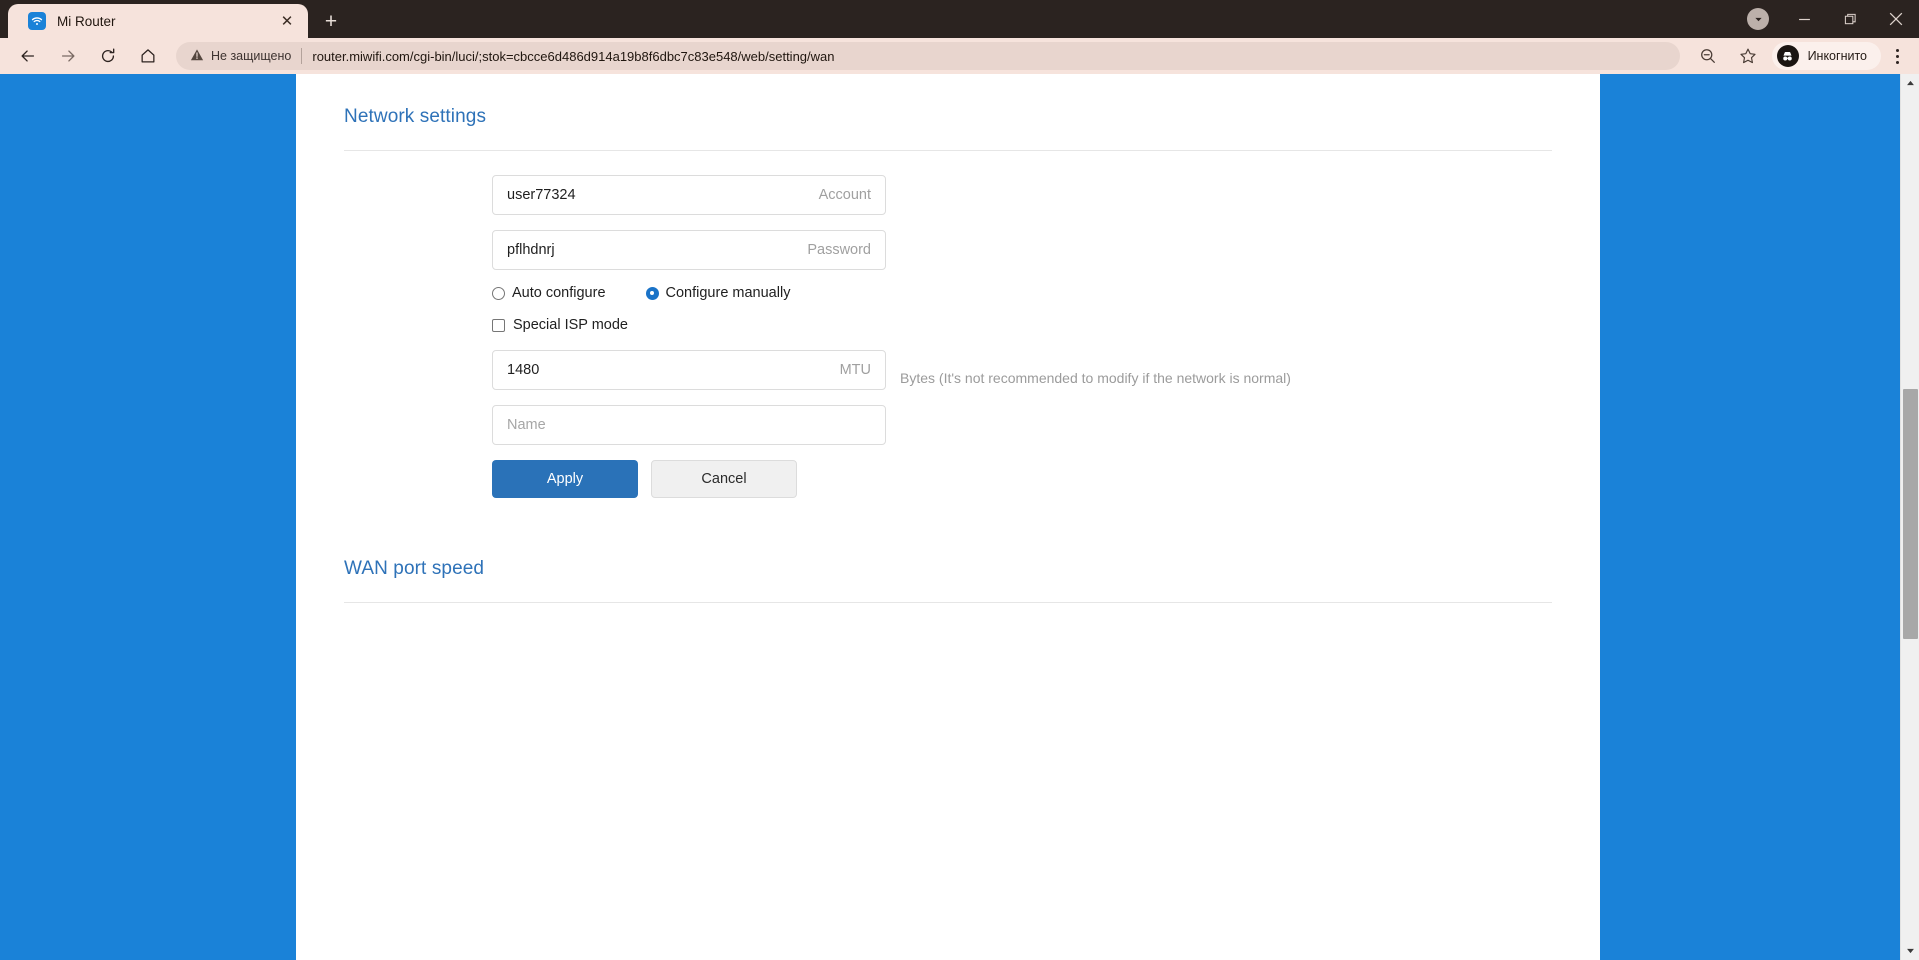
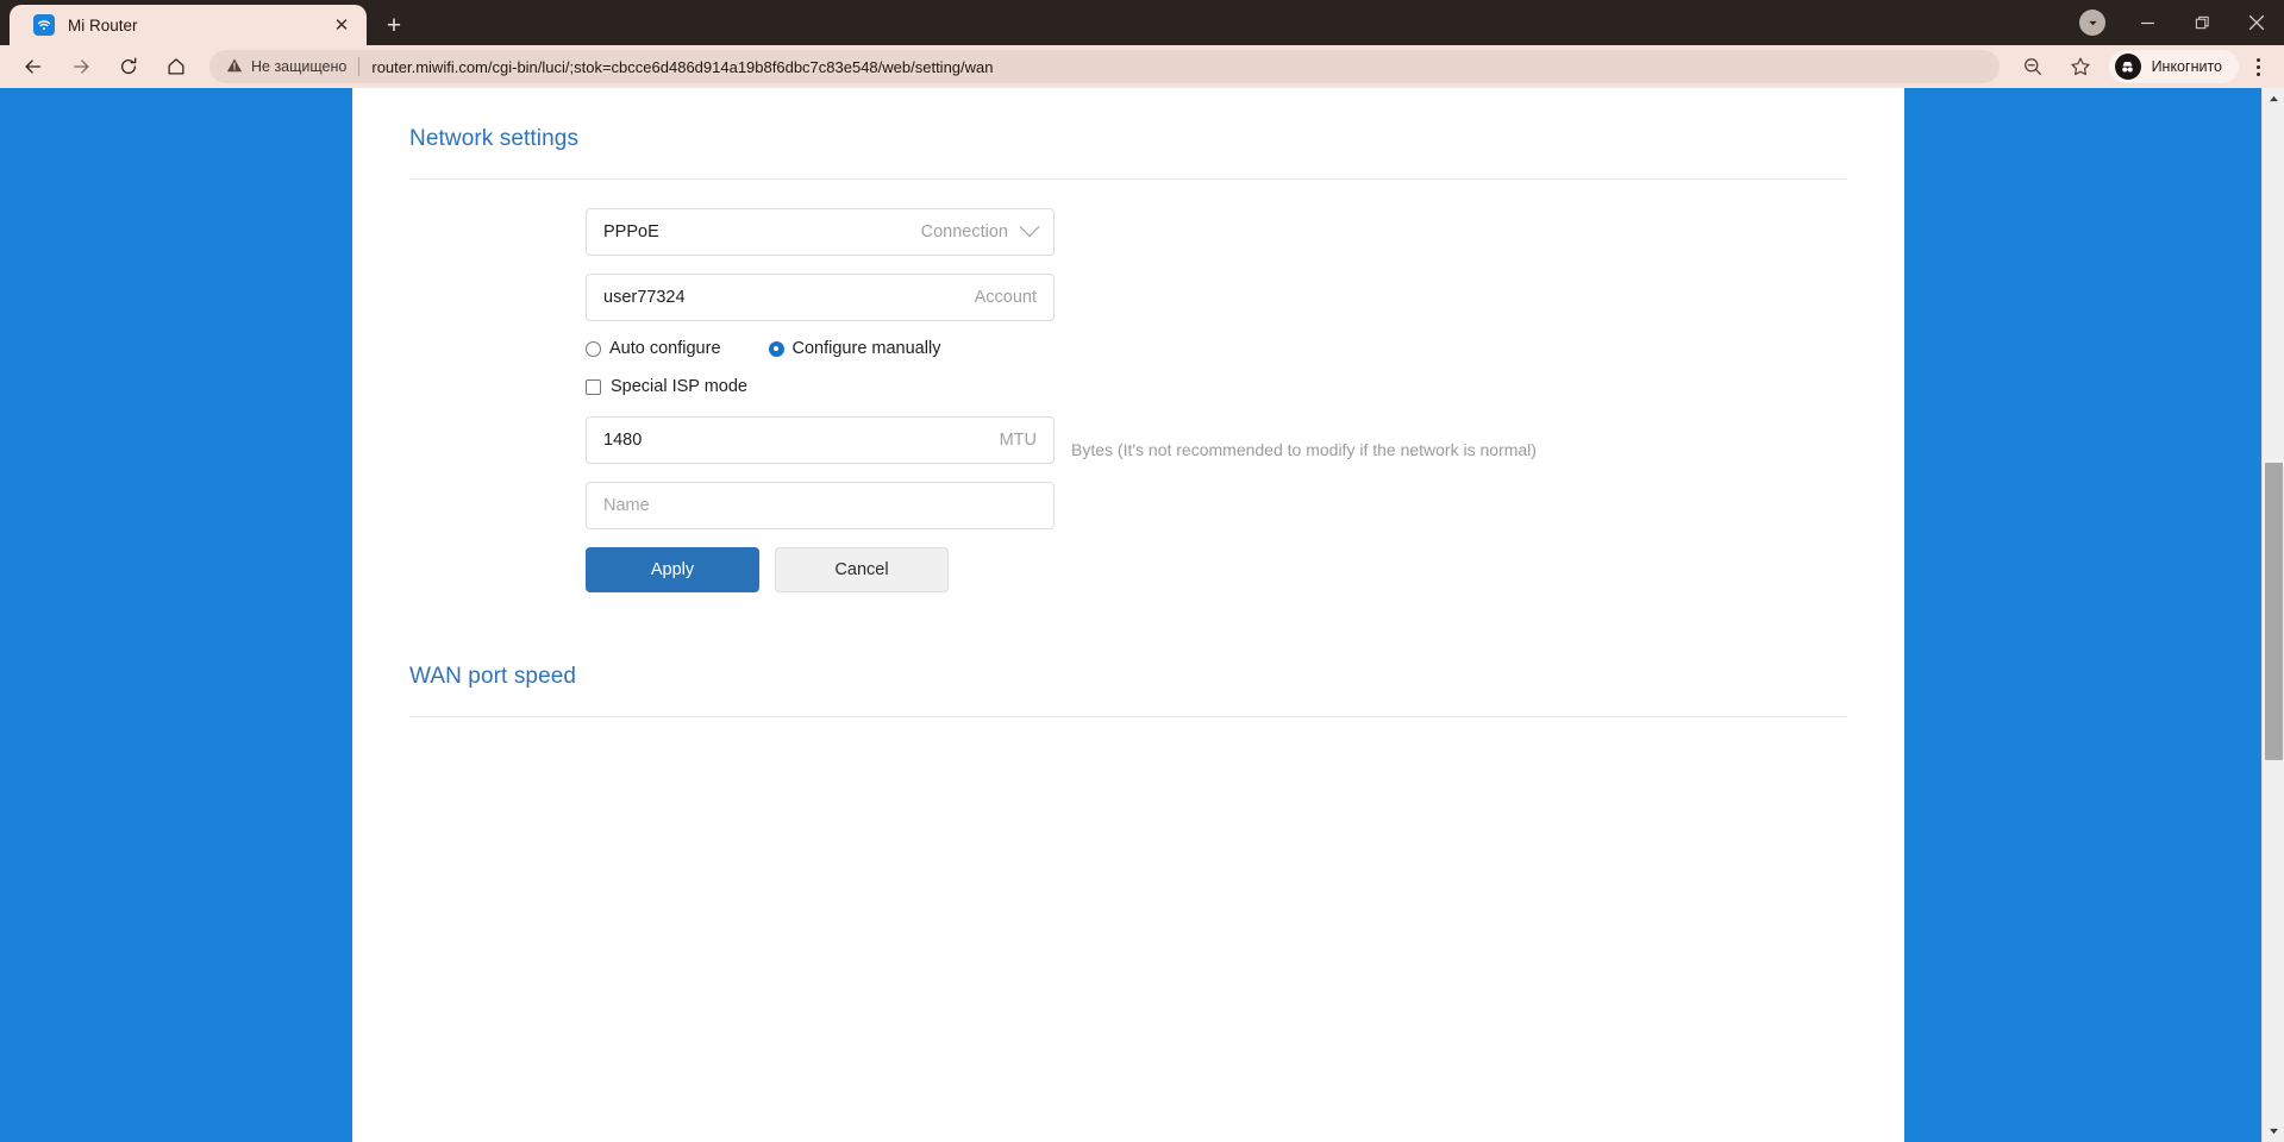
  Mi Router
  ✕
  +
  Не защищено
  router.miwifi.com/cgi-bin/luci/;stok=cbcce6d486d914a19b8f6dbc7c83e548/web/setting/wan
  Инкогнито
  Network settings
+ PPPoE
+ Connection
  user77324
  Account
- pflhdnrj
- Password
  Auto configure
  Configure manually
  Special ISP mode
  1480
  MTU
  Bytes (It's not recommended to modify if the network is normal)
  Name
  Apply
  Cancel
  WAN port speed
